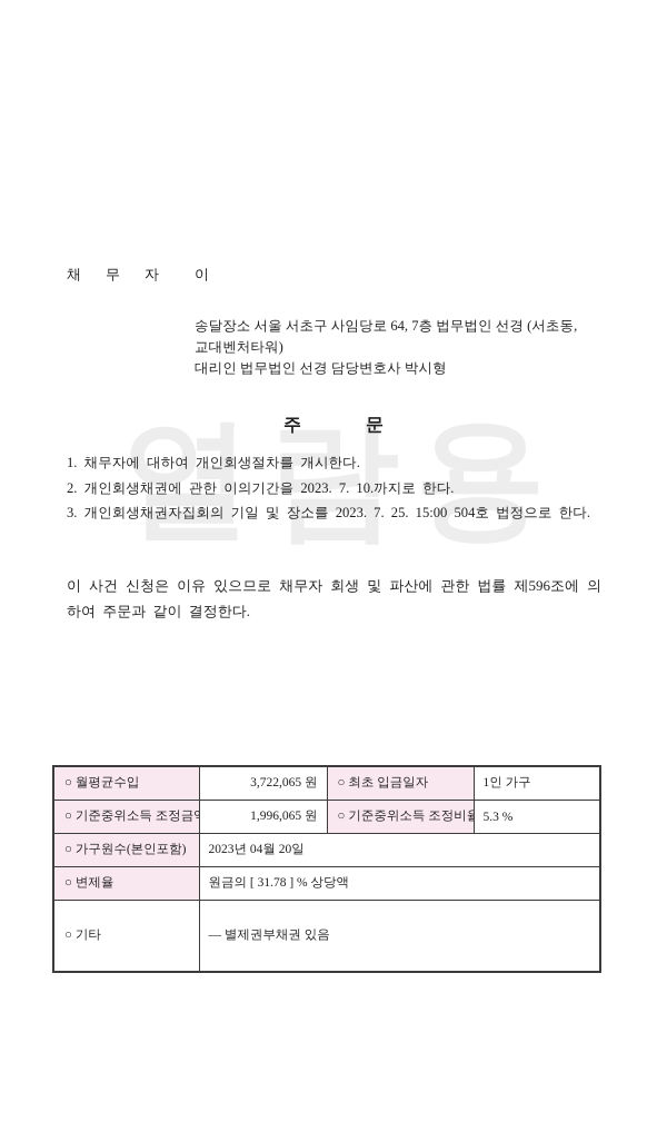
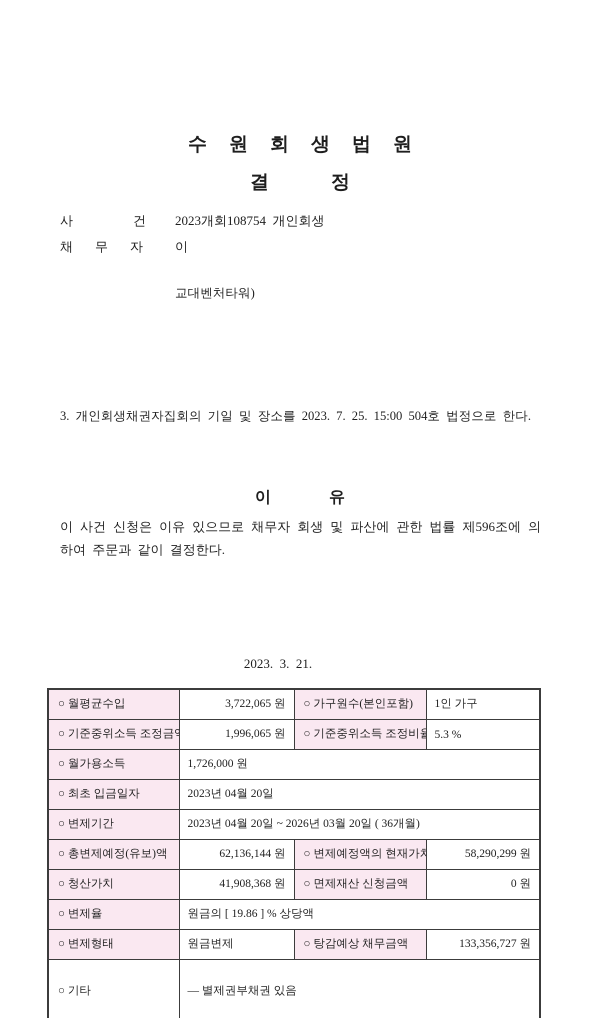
+ 수원회생법원
+ 결정
+ 사건
+ 2023개회108754 개인회생
  채무자
  이
- 송달장소 서울 서초구 사임당로 64, 7층 법무법인 선경 (서초동,
  교대벤처타워)
- 대리인 법무법인 선경 담당변호사 박시형
- 열람용
- 주문
- 1. 채무자에 대하여 개인회생절차를 개시한다.
- 2. 개인회생채권에 관한 이의기간을 2023. 7. 10.까지로 한다.
  3. 개인회생채권자집회의 기일 및 장소를 2023. 7. 25. 15:00 504호 법정으로 한다.
+ 이유
  이 사건 신청은 이유 있으므로 채무자 회생 및 파산에 관한 법률 제596조에 의하여 주문과 같이 결정한다.
+ 2023. 3. 21.
- ○ 월평균수입	3,722,065 원	○ 최초 입금일자	1인 가구
+ ○ 월평균수입	3,722,065 원	○ 가구원수(본인포함)	1인 가구
  ○ 기준중위소득 조정금	1,996,065 원	○ 기준중위소득 조정비율	5.3 %
+ ○ 월가용소득	1,726,000 원
- ○ 가구원수(본인포함)	2023년 04월 20일
+ ○ 최초 입금일자	2023년 04월 20일
+ ○ 변제기간	2023년 04월 20일 ~ 2026년 03월 20일 ( 36개월)
+ ○ 총변제예정(유보)액	62,136,144 원	○ 변제예정액의 현재가치	58,290,299 원
+ ○ 청산가치	41,908,368 원	○ 면제재산 신청금액	0 원
- ○ 변제율	원금의 [ 31.78 ] % 상당액
+ ○ 변제율	원금의 [ 19.86 ] % 상당액
+ ○ 변제형태	원금변제	○ 탕감예상 채무금액	133,356,727 원
  ○ 기타	― 별제권부채권 있음
